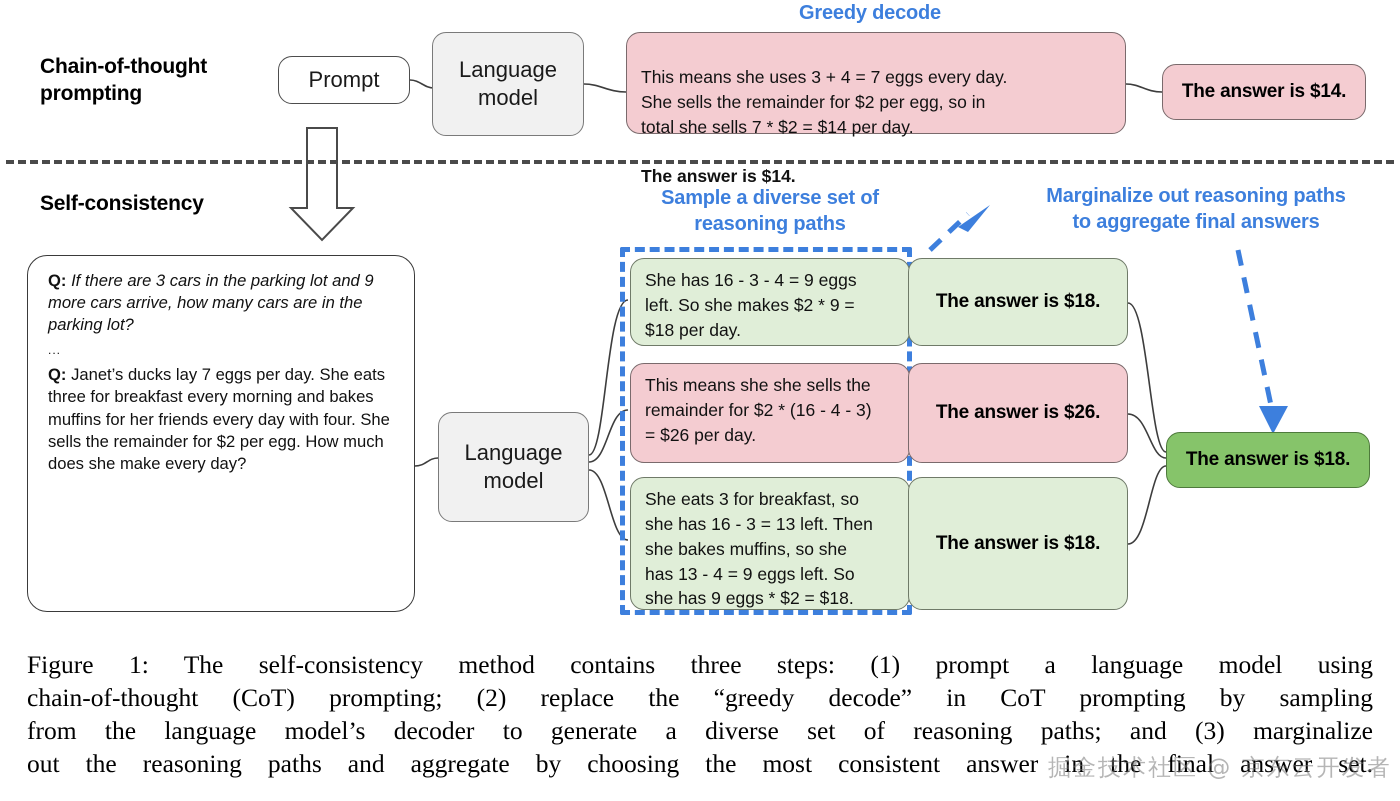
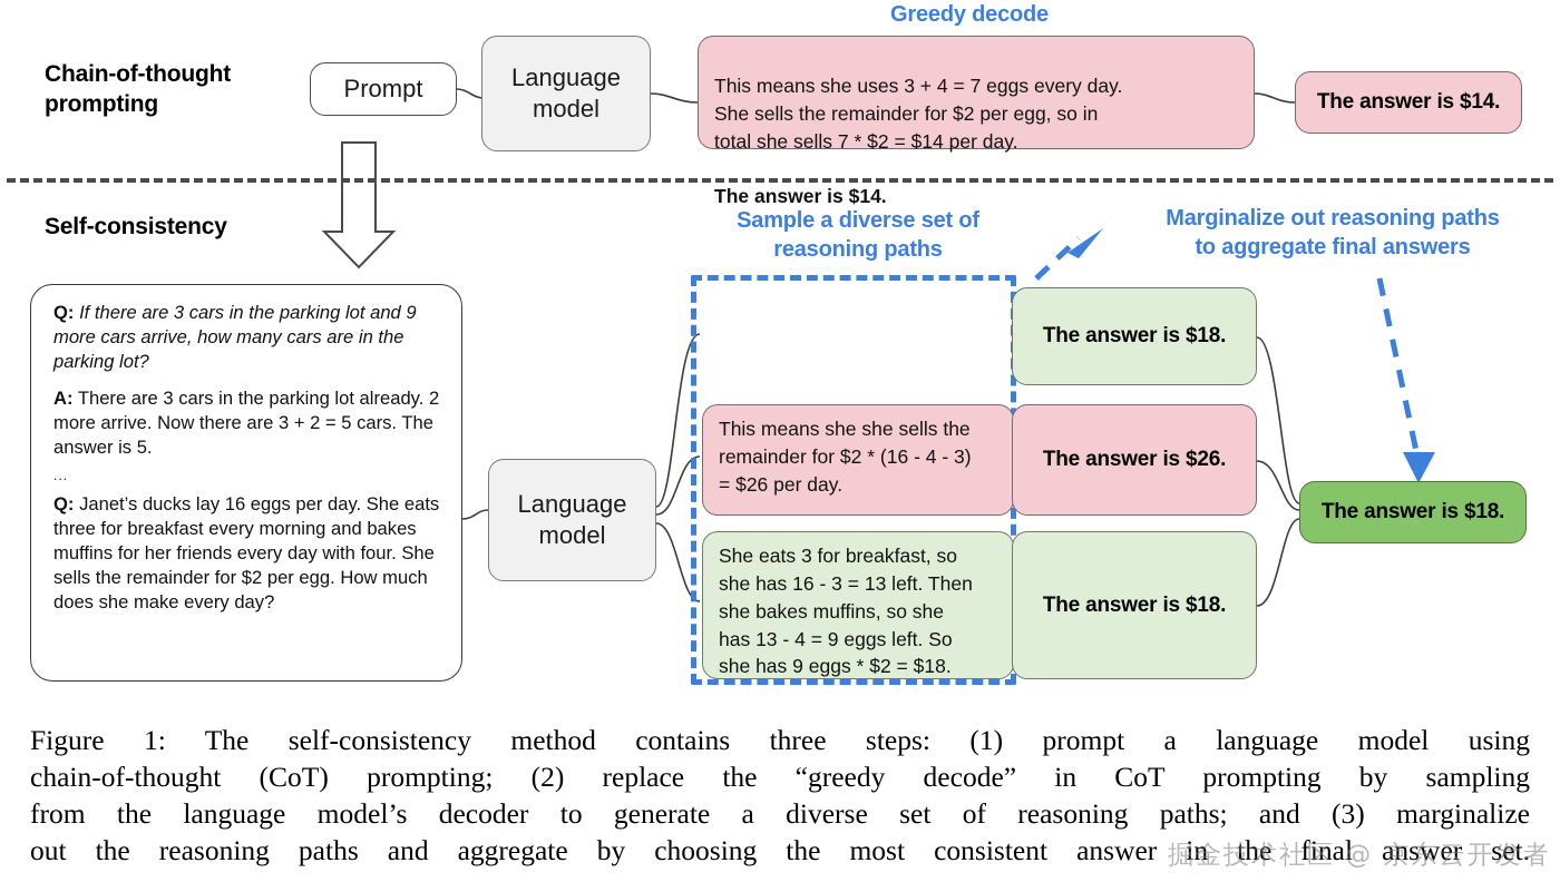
  Chain-of-thought
  prompting
  Prompt
  Language
  model
  Greedy decode
  This means she uses 3 + 4 = 7 eggs every day.
  She sells the remainder for $2 per egg, so in
  total she sells 7 * $2 = $14 per day.
  The answer is $14.
  The answer is $14.
  Self-consistency
  Q: If there are 3 cars in the parking lot and 9 more cars arrive, how many cars are in the parking lot?
+ A: There are 3 cars in the parking lot already. 2 more arrive. Now there are 3 + 2 = 5 cars. The answer is 5.
  ...
- Q: Janet’s ducks lay 7 eggs per day. She eats three for breakfast every morning and bakes muffins for her friends every day with four. She sells the remainder for $2 per egg. How much does she make every day?
+ Q: Janet’s ducks lay 16 eggs per day. She eats three for breakfast every morning and bakes muffins for her friends every day with four. She sells the remainder for $2 per egg. How much does she make every day?
  Language
  model
  Sample a diverse set of
  reasoning paths
  Marginalize out reasoning paths
  to aggregate final answers
- She has 16 - 3 - 4 = 9 eggs
- left. So she makes $2 * 9 =
- $18 per day.
  The answer is $18.
  This means she she sells the
  remainder for $2 * (16 - 4 - 3)
  = $26 per day.
  The answer is $26.
  She eats 3 for breakfast, so
  she has 16 - 3 = 13 left. Then
  she bakes muffins, so she
  has 13 - 4 = 9 eggs left. So
  she has 9 eggs * $2 = $18.
  The answer is $18.
  The answer is $18.
  Figure 1: The self-consistency method contains three steps: (1) prompt a language model using
  chain-of-thought (CoT) prompting; (2) replace the “greedy decode” in CoT prompting by sampling
  from the language model’s decoder to generate a diverse set of reasoning paths; and (3) marginalize
  out the reasoning paths and aggregate by choosing the most consistent answer in the final answer set.
  掘金技术社区 @ 京东云开发者
